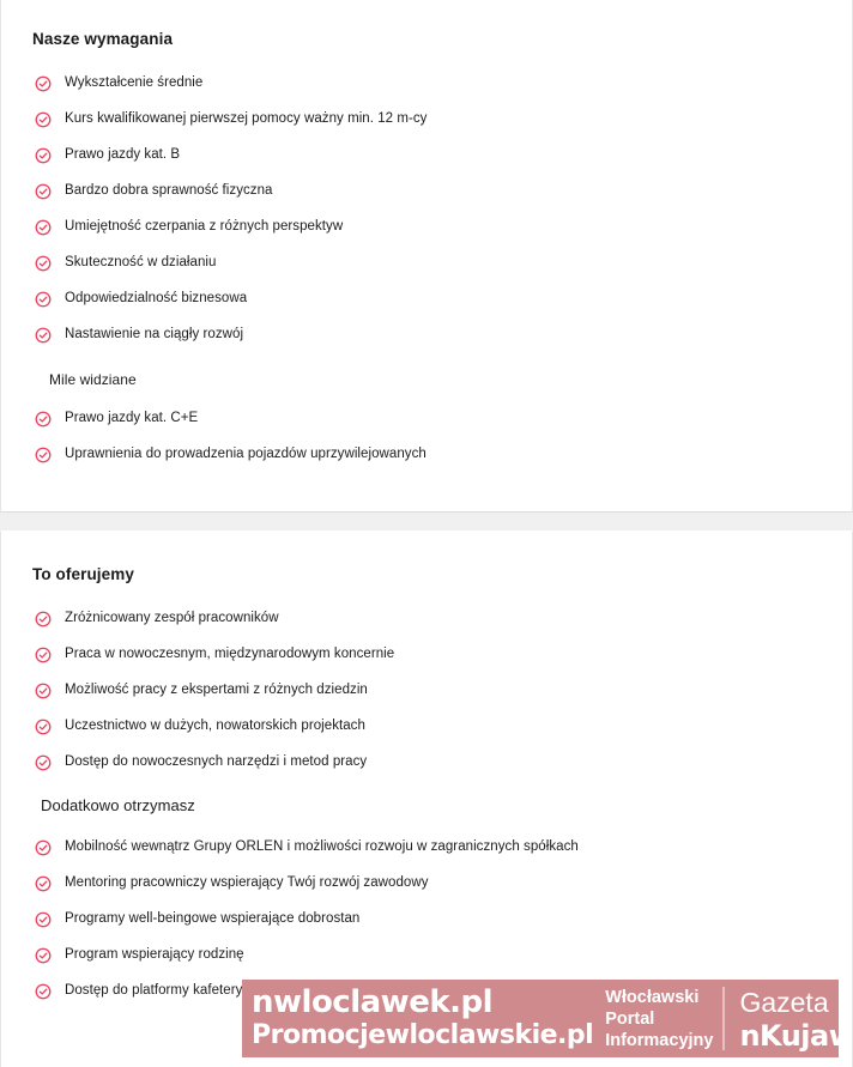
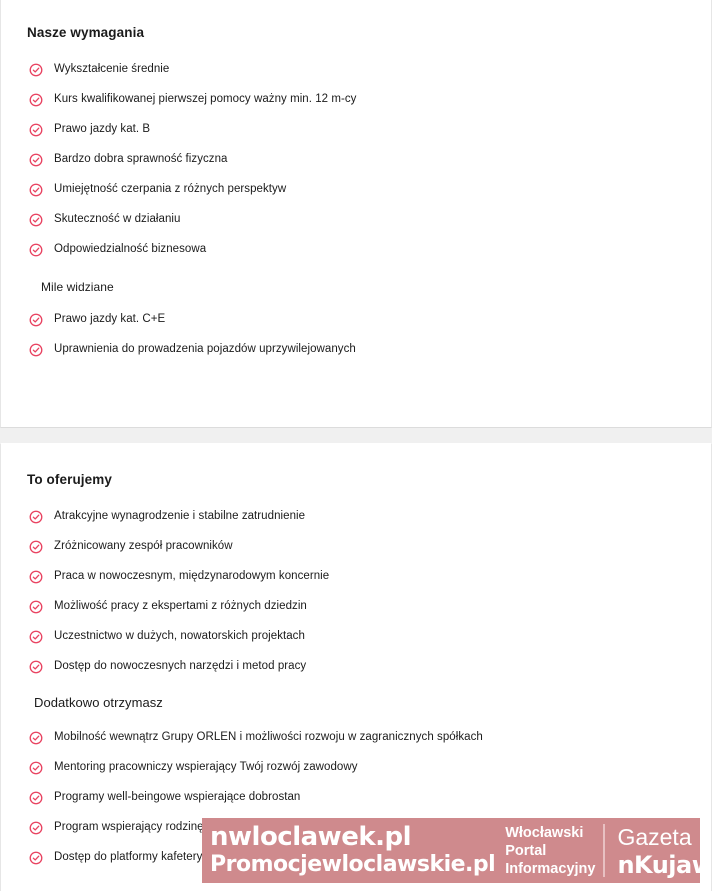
  Nasze wymagania
  Wykształcenie średnie
  Kurs kwalifikowanej pierwszej pomocy ważny min. 12 m-cy
  Prawo jazdy kat. B
  Bardzo dobra sprawność fizyczna
  Umiejętność czerpania z różnych perspektyw
  Skuteczność w działaniu
  Odpowiedzialność biznesowa
- Nastawienie na ciągły rozwój
  Mile widziane
  Prawo jazdy kat. C+E
  Uprawnienia do prowadzenia pojazdów uprzywilejowanych
  To oferujemy
+ Atrakcyjne wynagrodzenie i stabilne zatrudnienie
  Zróżnicowany zespół pracowników
  Praca w nowoczesnym, międzynarodowym koncernie
  Możliwość pracy z ekspertami z różnych dziedzin
  Uczestnictwo w dużych, nowatorskich projektach
  Dostęp do nowoczesnych narzędzi i metod pracy
  Dodatkowo otrzymasz
  Mobilność wewnątrz Grupy ORLEN i możliwości rozwoju w zagranicznych spółkach
  Mentoring pracowniczy wspierający Twój rozwój zawodowy
  Programy well-beingowe wspierające dobrostan
  Program wspierający rodzinę
  Dostęp do platformy kafetery
  nwloclawek.pl
  Promocjewloclawskie.pl
  Włocławski
  Portal
  Informacyjny
  Gazeta
  nKuja
